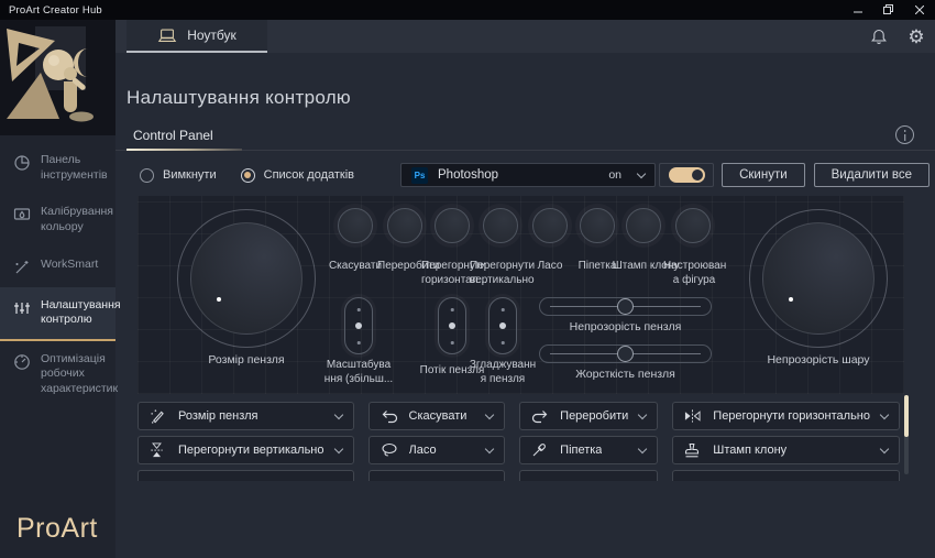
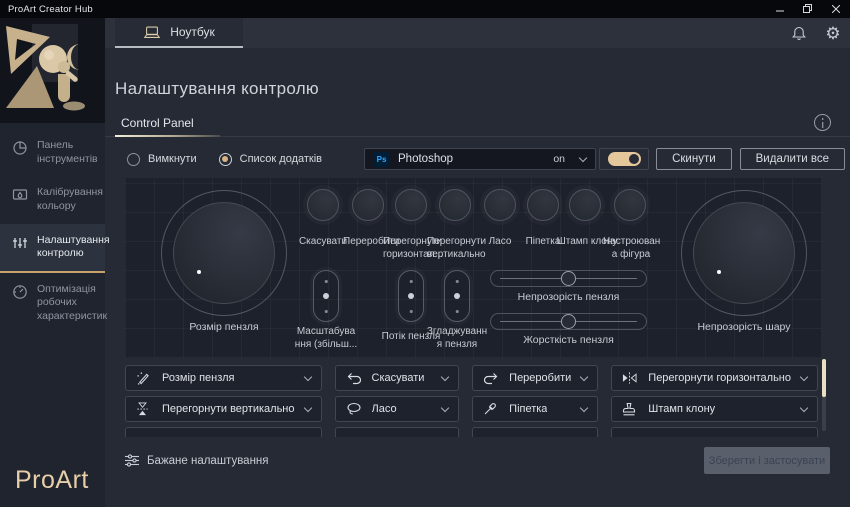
  ProArt Creator Hub
  Панель інструментів
  Калібрування кольору
- WorkSmart
  Налаштування контролю
  Оптимізація робочих характеристик
  ProArt
  Ноутбук
  ⚙
  Налаштування контролю
  Control Panel
  Вимкнути
  Список додатків
  Ps
  Photoshop
  on
  Скинути
  Видалити все
  Розмір пензля
  Непрозорість шару
  Скасувати
  Переробит
  Перегорнут горизонтал..
  Перегорнут вертикально
  Ласо
  Піпетка
  Штамп клону
  Настроюван а фігура
  Масштабува ння (збільш...
  Потік пензля
  Згладжуванн я пензля
  Непрозорість пензля
  Жорсткість пензля
  Розмір пензля
  Скасувати
  Переробити
  Перегорнути горизонтально
  Перегорнути вертикально
  Ласо
  Піпетка
  Штамп клону
+ Бажане налаштування
+ Зберегти і застосувати
